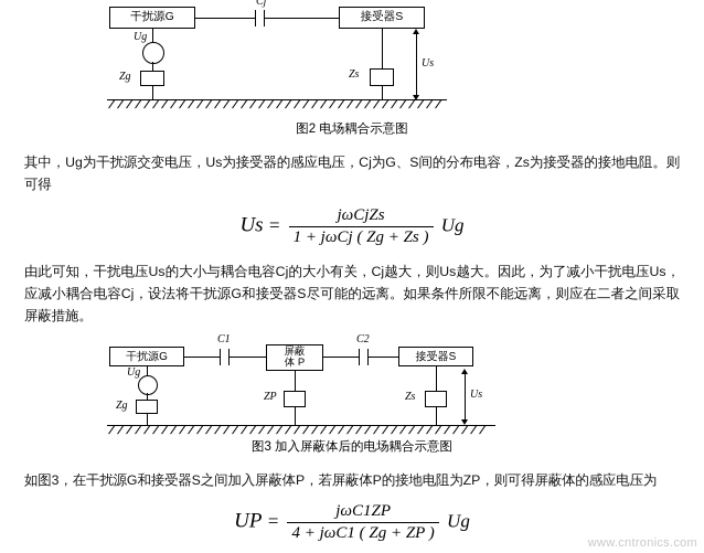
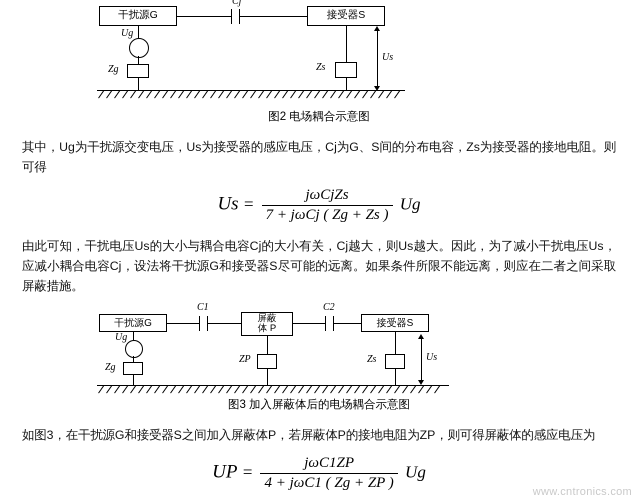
  干扰源G
  接受器S
  Cj
  Ug
  Zg
  Zs
  Us
  图2 电场耦合示意图
  其中，Ug为干扰源交变电压，Us为接受器的感应电压，Cj为G、S间的分布电容，Zs为接受器的接地电阻。则可得
  Us =
  jωCjZs
- 1 + jωCj ( Zg + Zs )
+ 7 + jωCj ( Zg + Zs )
  Ug
  由此可知，干扰电压Us的大小与耦合电容Cj的大小有关，Cj越大，则Us越大。因此，为了减小干扰电压Us，应减小耦合电容Cj，设法将干扰源G和接受器S尽可能的远离。如果条件所限不能远离，则应在二者之间采取屏蔽措施。
  干扰源G
  屏蔽
  体 P
  接受器S
  C1
  C2
  Ug
  Zg
  ZP
  Zs
  Us
  图3 加入屏蔽体后的电场耦合示意图
  如图3，在干扰源G和接受器S之间加入屏蔽体P，若屏蔽体P的接地电阻为ZP，则可得屏蔽体的感应电压为
  UP =
  jωC1ZP
  4 + jωC1 ( Zg + ZP )
  Ug
  www.cntronics.com
